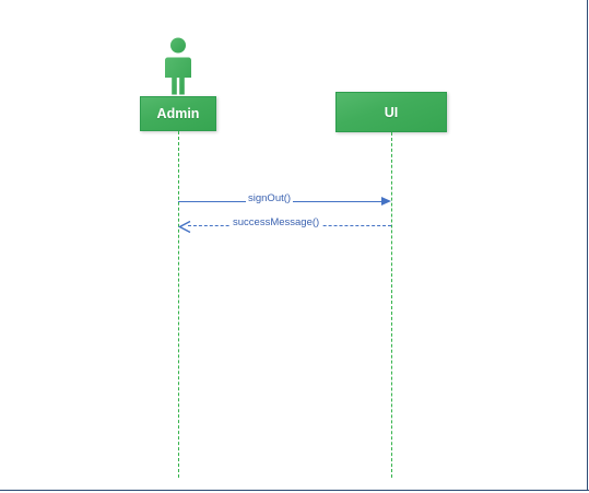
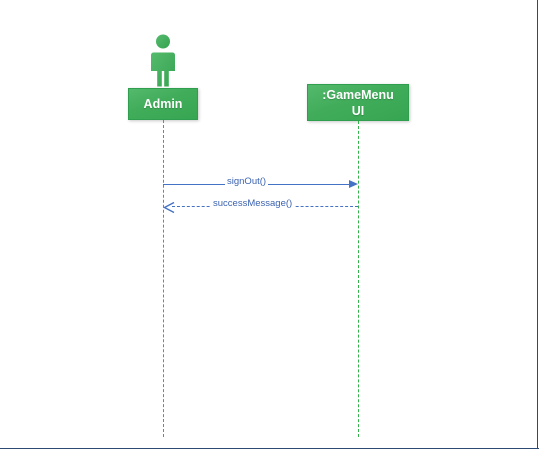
  Admin
+ :GameMenu
  UI
  signOut()
  successMessage()
